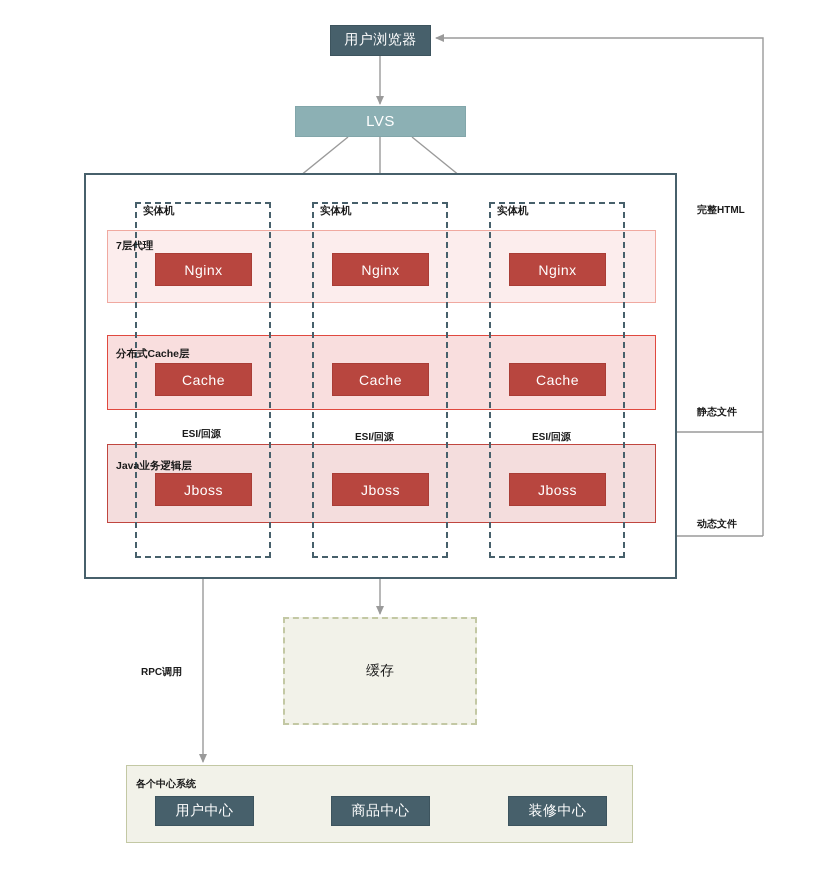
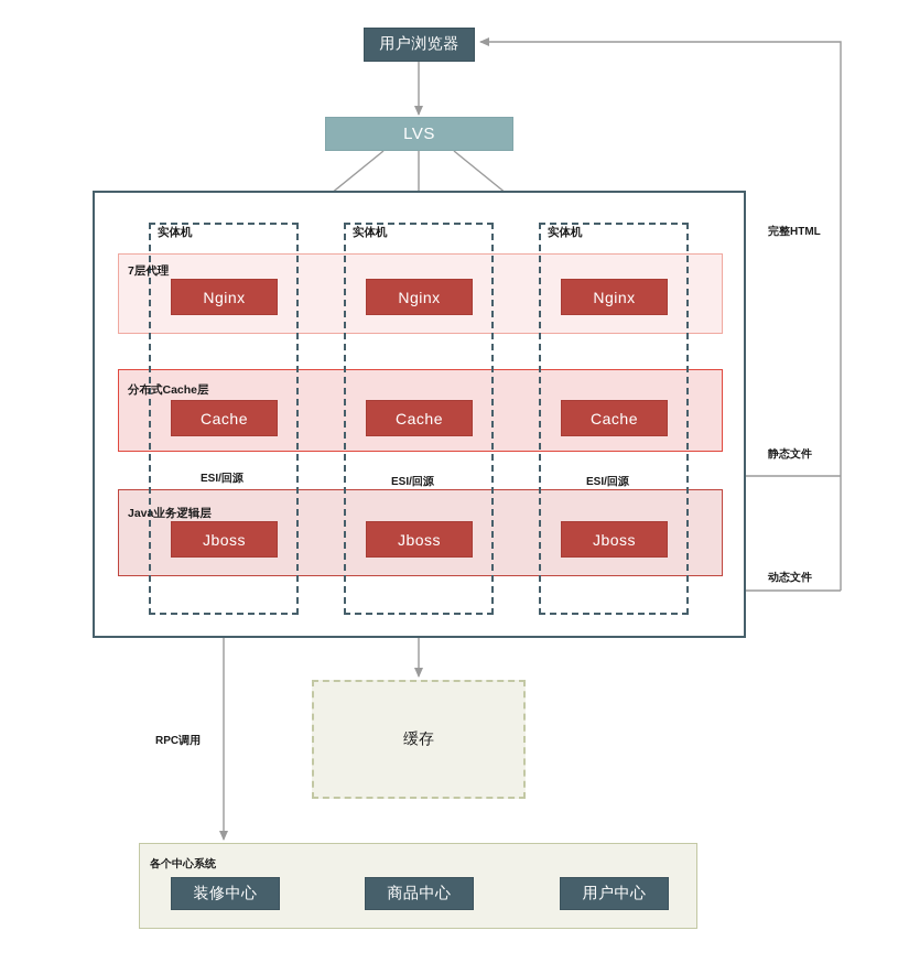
  用户浏览器
  LVS
  实体机
  实体机
  实体机
  7层代理
  分布式Cache层
  Java业务逻辑层
  Nginx
  Nginx
  Nginx
  Cache
  Cache
  Cache
  Jboss
  Jboss
  Jboss
  ESI/回源
  ESI/回源
  ESI/回源
  完整HTML
  静态文件
  动态文件
  RPC调用
  缓存
  各个中心系统
- 用户中心
+ 装修中心
  商品中心
- 装修中心
+ 用户中心
